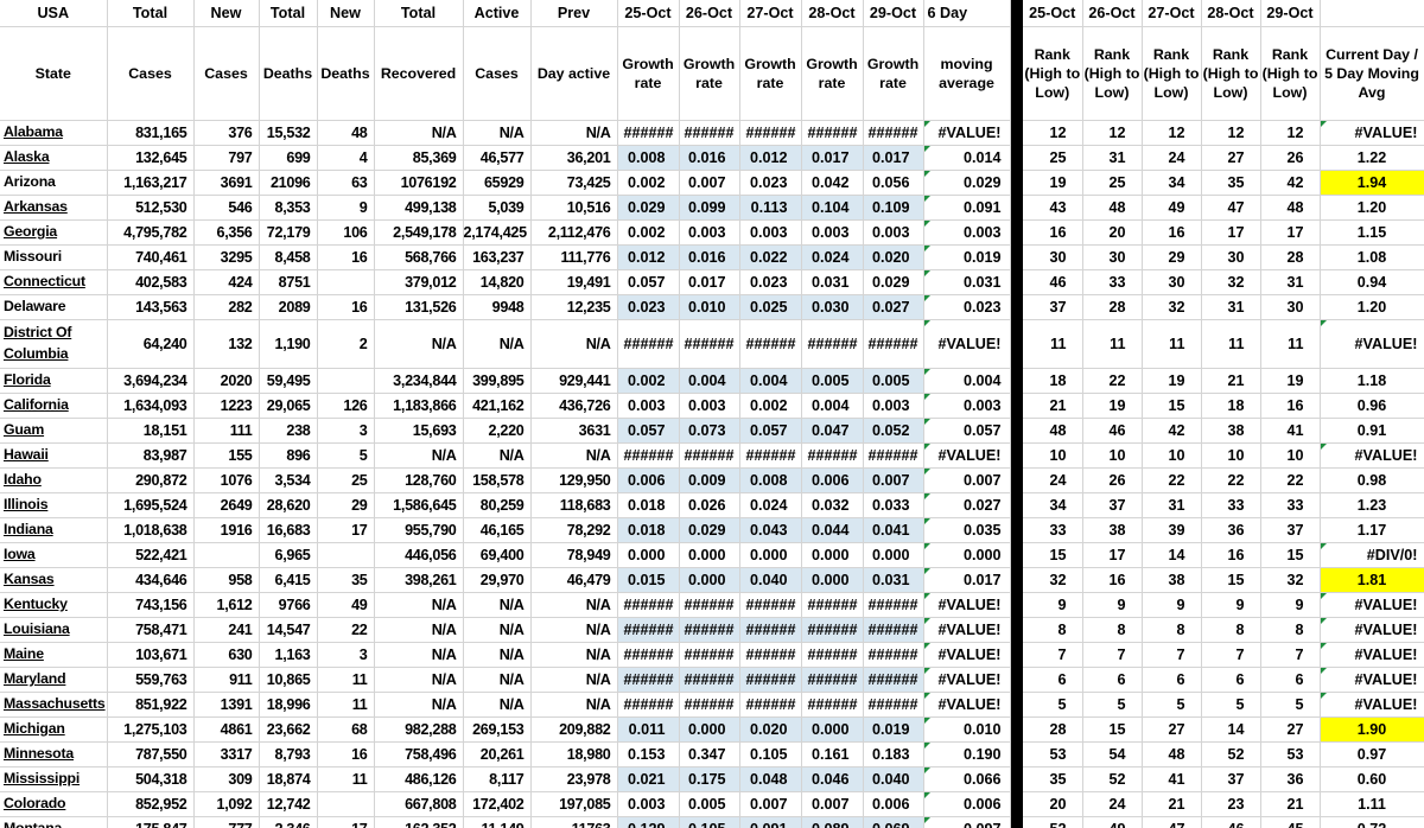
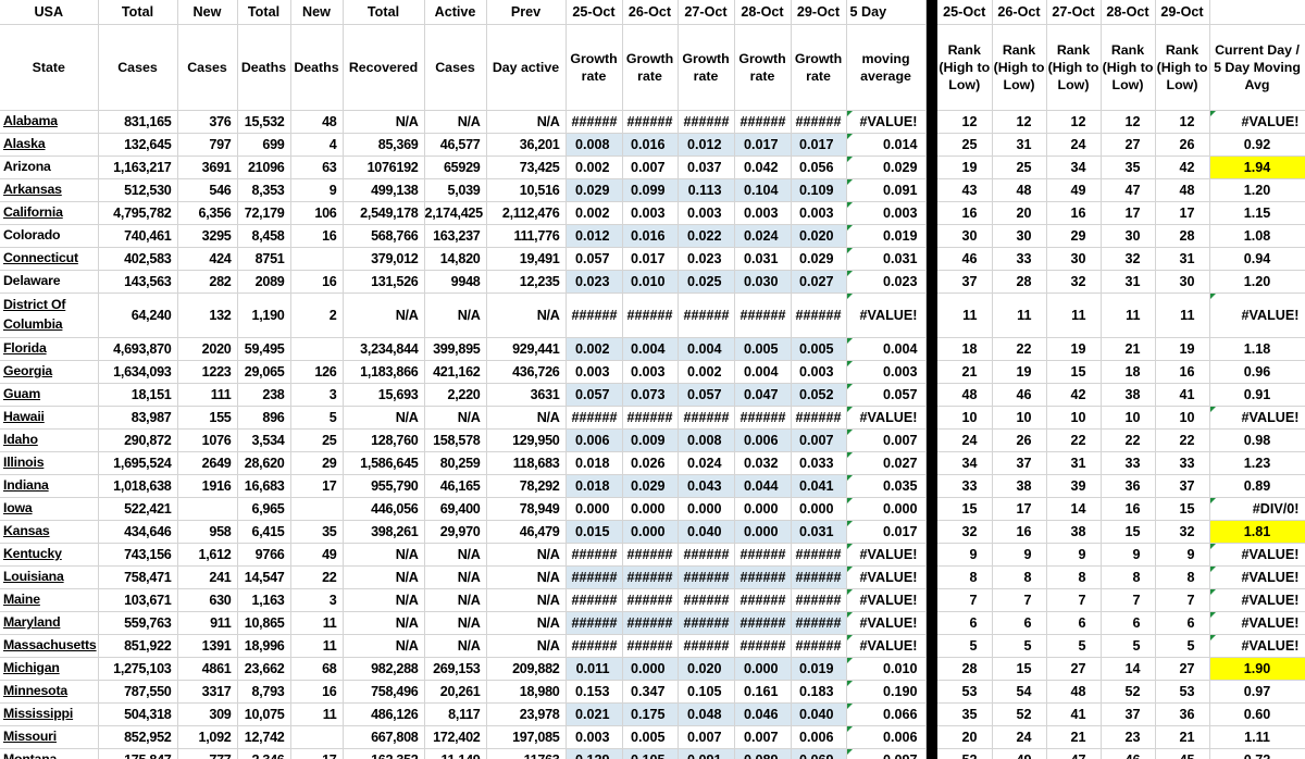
- USA	Total	New	Total	New	Total	Active	Prev	25-Oct	26-Oct	27-Oct	28-Oct	29-Oct	6 Day		25-Oct	26-Oct	27-Oct	28-Oct	29-Oct
+ USA	Total	New	Total	New	Total	Active	Prev	25-Oct	26-Oct	27-Oct	28-Oct	29-Oct	5 Day		25-Oct	26-Oct	27-Oct	28-Oct	29-Oct
  State	Cases	Cases	Deaths	Deaths	Recovered	Cases	Day active	Growth rate	Growth rate	Growth rate	Growth rate	Growth rate	moving average	Rank (High to Low)	Rank (High to Low)	Rank (High to Low)	Rank (High to Low)	Rank (High to Low)	Current Day / 5 Day Moving Avg
  Alabama	831,165	376	15,532	48	N/A	N/A	N/A	######	######	######	######	######	#VALUE!		12	12	12	12	12	#VALUE!
- Alaska	132,645	797	699	4	85,369	46,577	36,201	0.008	0.016	0.012	0.017	0.017	0.014		25	31	24	27	26	1.22
+ Alaska	132,645	797	699	4	85,369	46,577	36,201	0.008	0.016	0.012	0.017	0.017	0.014		25	31	24	27	26	0.92
- Arizona	1,163,217	3691	21096	63	1076192	65929	73,425	0.002	0.007	0.023	0.042	0.056	0.029		19	25	34	35	42	1.94
+ Arizona	1,163,217	3691	21096	63	1076192	65929	73,425	0.002	0.007	0.037	0.042	0.056	0.029		19	25	34	35	42	1.94
  Arkansas	512,530	546	8,353	9	499,138	5,039	10,516	0.029	0.099	0.113	0.104	0.109	0.091		43	48	49	47	48	1.20
- Georgia	4,795,782	6,356	72,179	106	2,549,178	2,174,425	2,112,476	0.002	0.003	0.003	0.003	0.003	0.003		16	20	16	17	17	1.15
+ California	4,795,782	6,356	72,179	106	2,549,178	2,174,425	2,112,476	0.002	0.003	0.003	0.003	0.003	0.003		16	20	16	17	17	1.15
- Missouri	740,461	3295	8,458	16	568,766	163,237	111,776	0.012	0.016	0.022	0.024	0.020	0.019		30	30	29	30	28	1.08
+ Colorado	740,461	3295	8,458	16	568,766	163,237	111,776	0.012	0.016	0.022	0.024	0.020	0.019		30	30	29	30	28	1.08
  Connecticut	402,583	424	8751		379,012	14,820	19,491	0.057	0.017	0.023	0.031	0.029	0.031		46	33	30	32	31	0.94
  Delaware	143,563	282	2089	16	131,526	9948	12,235	0.023	0.010	0.025	0.030	0.027	0.023		37	28	32	31	30	1.20
  District Of Columbia	64,240	132	1,190	2	N/A	N/A	N/A	######	######	######	######	######	#VALUE!		11	11	11	11	11	#VALUE!
- Florida	3,694,234	2020	59,495		3,234,844	399,895	929,441	0.002	0.004	0.004	0.005	0.005	0.004		18	22	19	21	19	1.18
+ Florida	4,693,870	2020	59,495		3,234,844	399,895	929,441	0.002	0.004	0.004	0.005	0.005	0.004		18	22	19	21	19	1.18
- California	1,634,093	1223	29,065	126	1,183,866	421,162	436,726	0.003	0.003	0.002	0.004	0.003	0.003		21	19	15	18	16	0.96
+ Georgia	1,634,093	1223	29,065	126	1,183,866	421,162	436,726	0.003	0.003	0.002	0.004	0.003	0.003		21	19	15	18	16	0.96
  Guam	18,151	111	238	3	15,693	2,220	3631	0.057	0.073	0.057	0.047	0.052	0.057		48	46	42	38	41	0.91
  Hawaii	83,987	155	896	5	N/A	N/A	N/A	######	######	######	######	######	#VALUE!		10	10	10	10	10	#VALUE!
  Idaho	290,872	1076	3,534	25	128,760	158,578	129,950	0.006	0.009	0.008	0.006	0.007	0.007		24	26	22	22	22	0.98
  Illinois	1,695,524	2649	28,620	29	1,586,645	80,259	118,683	0.018	0.026	0.024	0.032	0.033	0.027		34	37	31	33	33	1.23
- Indiana	1,018,638	1916	16,683	17	955,790	46,165	78,292	0.018	0.029	0.043	0.044	0.041	0.035		33	38	39	36	37	1.17
+ Indiana	1,018,638	1916	16,683	17	955,790	46,165	78,292	0.018	0.029	0.043	0.044	0.041	0.035		33	38	39	36	37	0.89
  Iowa	522,421		6,965		446,056	69,400	78,949	0.000	0.000	0.000	0.000	0.000	0.000		15	17	14	16	15	#DIV/0!
  Kansas	434,646	958	6,415	35	398,261	29,970	46,479	0.015	0.000	0.040	0.000	0.031	0.017		32	16	38	15	32	1.81
  Kentucky	743,156	1,612	9766	49	N/A	N/A	N/A	######	######	######	######	######	#VALUE!		9	9	9	9	9	#VALUE!
  Louisiana	758,471	241	14,547	22	N/A	N/A	N/A	######	######	######	######	######	#VALUE!		8	8	8	8	8	#VALUE!
  Maine	103,671	630	1,163	3	N/A	N/A	N/A	######	######	######	######	######	#VALUE!		7	7	7	7	7	#VALUE!
  Maryland	559,763	911	10,865	11	N/A	N/A	N/A	######	######	######	######	######	#VALUE!		6	6	6	6	6	#VALUE!
  Massachusetts	851,922	1391	18,996	11	N/A	N/A	N/A	######	######	######	######	######	#VALUE!		5	5	5	5	5	#VALUE!
  Michigan	1,275,103	4861	23,662	68	982,288	269,153	209,882	0.011	0.000	0.020	0.000	0.019	0.010		28	15	27	14	27	1.90
  Minnesota	787,550	3317	8,793	16	758,496	20,261	18,980	0.153	0.347	0.105	0.161	0.183	0.190		53	54	48	52	53	0.97
- Mississippi	504,318	309	18,874	11	486,126	8,117	23,978	0.021	0.175	0.048	0.046	0.040	0.066		35	52	41	37	36	0.60
+ Mississippi	504,318	309	10,075	11	486,126	8,117	23,978	0.021	0.175	0.048	0.046	0.040	0.066		35	52	41	37	36	0.60
- Colorado	852,952	1,092	12,742		667,808	172,402	197,085	0.003	0.005	0.007	0.007	0.006	0.006		20	24	21	23	21	1.11
+ Missouri	852,952	1,092	12,742		667,808	172,402	197,085	0.003	0.005	0.007	0.007	0.006	0.006		20	24	21	23	21	1.11
